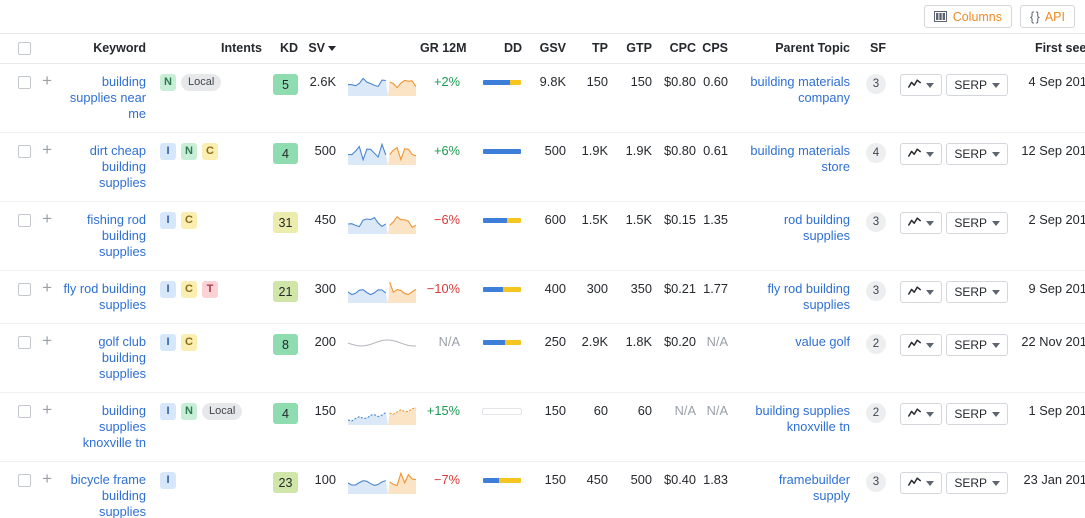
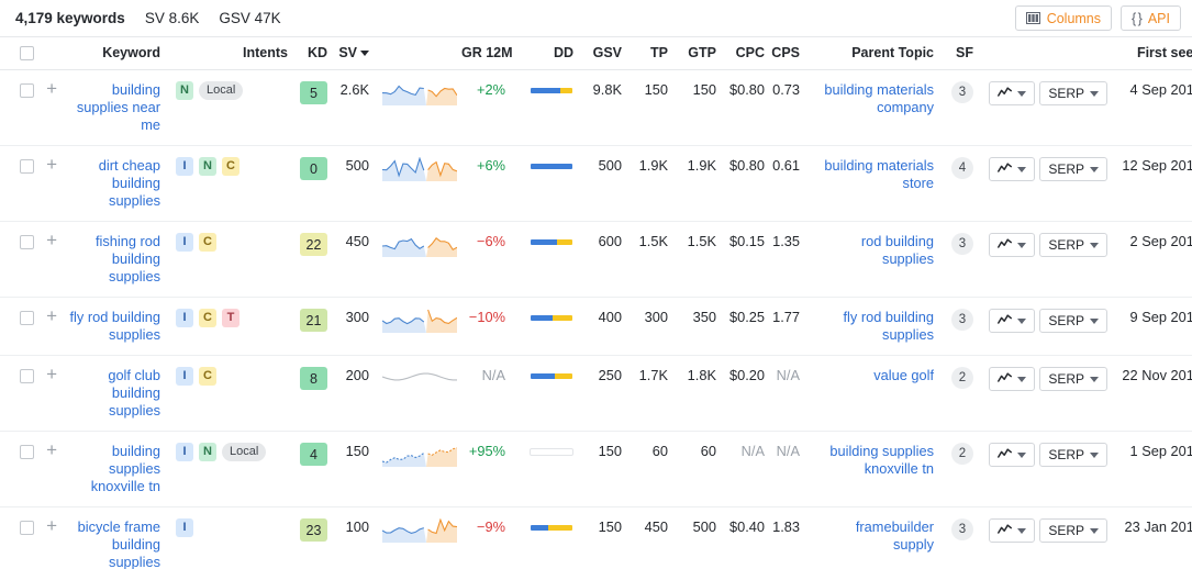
+ 4,179 keywords
+ SV 8.6K
+ GSV 47K
  Columns
  { }
  API
  		Keyword	Intents	KD	SV		GR 12M	DD	GSV	TP	GTP	CPC	CPS	Parent Topic	SF			First see
- 	+	building supplies near me	N Local	5	2.6K		+2%		9.8K	150	150	$0.80	0.60	building materials company	3		SERP	4 Sep 201
+ 	+	building supplies near me	N Local	5	2.6K		+2%		9.8K	150	150	$0.80	0.73	building materials company	3		SERP	4 Sep 201
- 	+	dirt cheap building supplies	I N C	4	500		+6%		500	1.9K	1.9K	$0.80	0.61	building materials store	4		SERP	12 Sep 201
+ 	+	dirt cheap building supplies	I N C	0	500		+6%		500	1.9K	1.9K	$0.80	0.61	building materials store	4		SERP	12 Sep 201
- 	+	fishing rod building supplies	I C	31	450		−6%		600	1.5K	1.5K	$0.15	1.35	rod building supplies	3		SERP	2 Sep 201
+ 	+	fishing rod building supplies	I C	22	450		−6%		600	1.5K	1.5K	$0.15	1.35	rod building supplies	3		SERP	2 Sep 201
- 	+	fly rod building supplies	I C T	21	300		−10%		400	300	350	$0.21	1.77	fly rod building supplies	3		SERP	9 Sep 201
+ 	+	fly rod building supplies	I C T	21	300		−10%		400	300	350	$0.25	1.77	fly rod building supplies	3		SERP	9 Sep 201
- 	+	golf club building supplies	I C	8	200		N/A		250	2.9K	1.8K	$0.20	N/A	value golf	2		SERP	22 Nov 201
+ 	+	golf club building supplies	I C	8	200		N/A		250	1.7K	1.8K	$0.20	N/A	value golf	2		SERP	22 Nov 201
- 	+	building supplies knoxville tn	I N Local	4	150		+15%		150	60	60	N/A	N/A	building supplies knoxville tn	2		SERP	1 Sep 201
+ 	+	building supplies knoxville tn	I N Local	4	150		+95%		150	60	60	N/A	N/A	building supplies knoxville tn	2		SERP	1 Sep 201
- 	+	bicycle frame building supplies	I	23	100		−7%		150	450	500	$0.40	1.83	framebuilder supply	3		SERP	23 Jan 201
+ 	+	bicycle frame building supplies	I	23	100		−9%		150	450	500	$0.40	1.83	framebuilder supply	3		SERP	23 Jan 201
